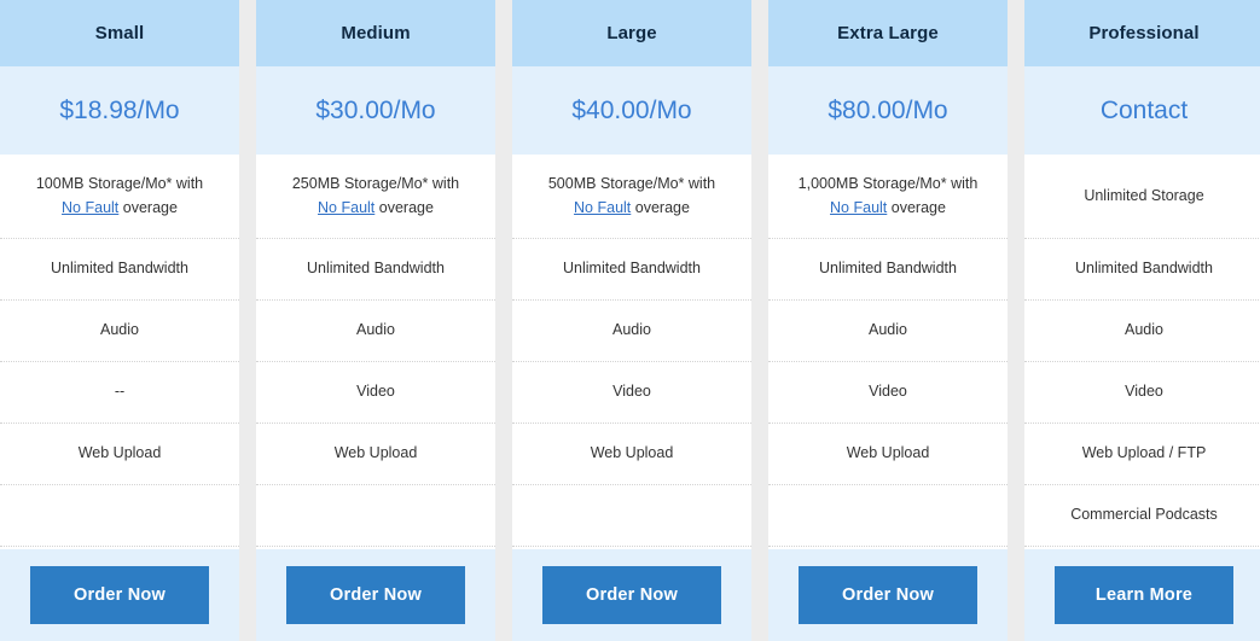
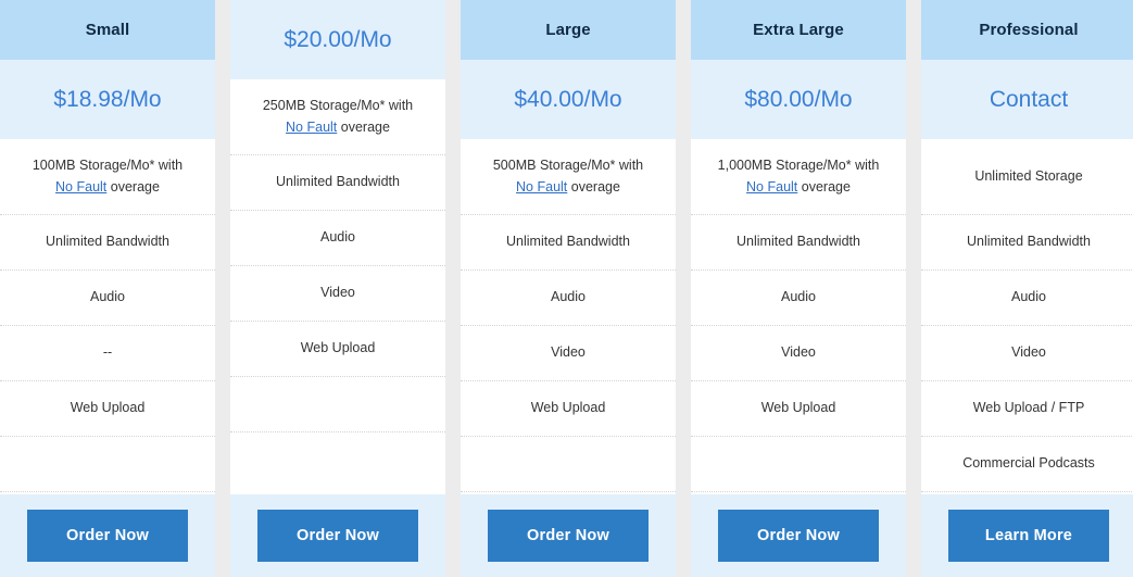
  Small
  $18.98/Mo
  100MB Storage/Mo* with
  No Fault overage
  Unlimited Bandwidth
  Audio
  --
  Web Upload
  Order Now
- Medium
- $30.00/Mo
+ $20.00/Mo
  250MB Storage/Mo* with
  No Fault overage
  Unlimited Bandwidth
  Audio
  Video
  Web Upload
  Order Now
  Large
  $40.00/Mo
  500MB Storage/Mo* with
  No Fault overage
  Unlimited Bandwidth
  Audio
  Video
  Web Upload
  Order Now
  Extra Large
  $80.00/Mo
  1,000MB Storage/Mo* with
  No Fault overage
  Unlimited Bandwidth
  Audio
  Video
  Web Upload
  Order Now
  Professional
  Contact
  Unlimited Storage
  Unlimited Bandwidth
  Audio
  Video
  Web Upload / FTP
  Commercial Podcasts
  Learn More
